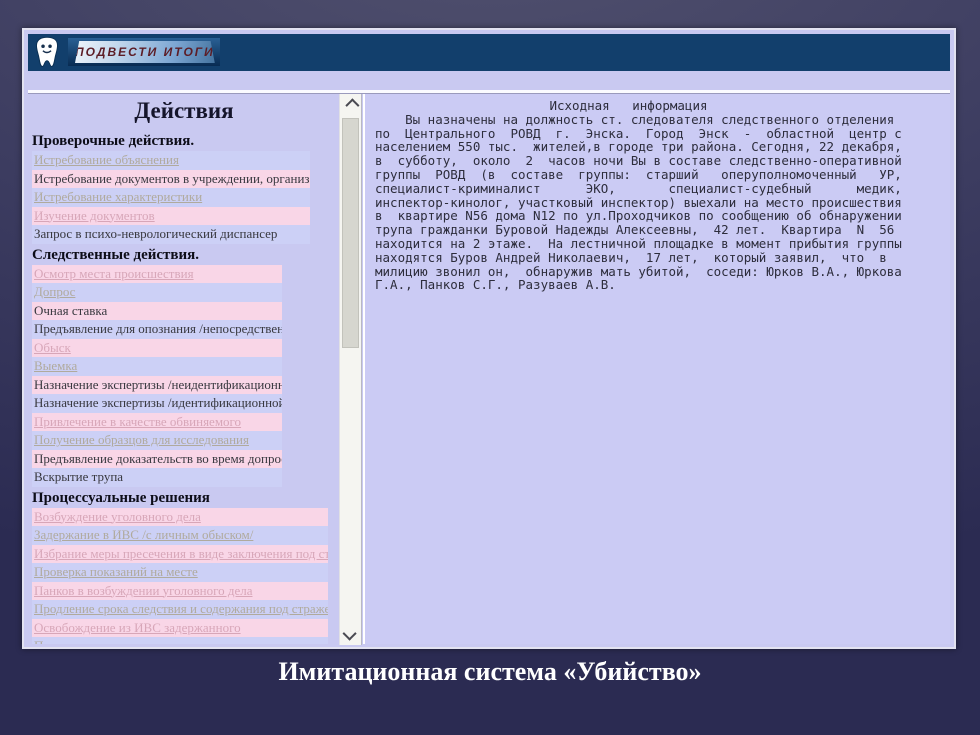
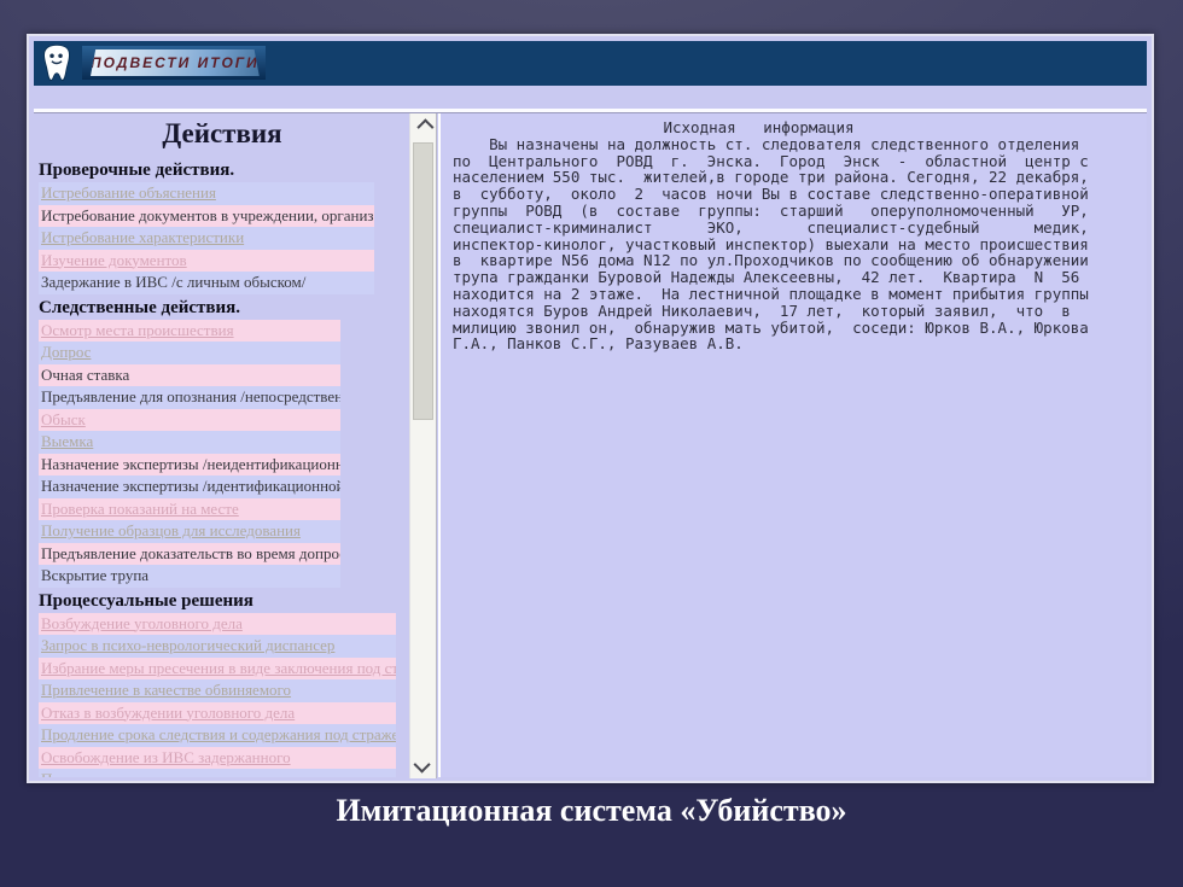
  ПОДВЕСТИ ИТОГИ
  Действия
  Проверочные действия.
  Истребование объяснения
  Истребование документов в учреждении, организ
  Истребование характеристики
  Изучение документов
- Запрос в психо-неврологический диспансер
+ Задержание в ИВС /с личным обыском/
  Следственные действия.
  Осмотр места происшествия
  Допрос
  Очная ставка
  Предъявление для опознания /непосредствен
  Обыск
  Выемка
  Назначение экспертизы /неидентификационн
  Назначение экспертизы /идентификационно
- Привлечение в качестве обвиняемого
+ Проверка показаний на месте
  Получение образцов для исследования
  Предъявление доказательств во время допро
  Вскрытие трупа
  Процессуальные решения
  Возбуждение уголовного дела
- Задержание в ИВС /с личным обыском/
+ Запрос в психо-неврологический диспансер
  Избрание меры пресечения в виде заключения под ст
- Проверка показаний на месте
+ Привлечение в качестве обвиняемого
- Панков в возбуждении уголовного дела
+ Отказ в возбуждении уголовного дела
  Продление срока следствия и содержания под страже
  Освобождение из ИВС задержанного
  Исходная информация
  Вы назначены на должность ст. следователя следственного отделения
  по Центрального РОВД г. Энска. Город Энск - областной центр с
  населением 550 тыс. жителей,в городе три района. Сегодня, 22 декабря,
  в субботу, около 2 часов ночи Вы в составе следственно-оперативной
  группы РОВД (в составе группы: старший оперуполномоченный УР,
  специалист-криминалист ЭКО, специалист-судебный медик,
  инспектор-кинолог, участковый инспектор) выехали на место происшествия
  в квартире N56 дома N12 по ул.Проходчиков по сообщению об обнаружении
  трупа гражданки Буровой Надежды Алексеевны, 42 лет. Квартира N 56
  находится на 2 этаже. На лестничной площадке в момент прибытия группы
  находятся Буров Андрей Николаевич, 17 лет, который заявил, что в
  милицию звонил он, обнаружив мать убитой, соседи: Юрков В.А., Юркова
  Г.А., Панков С.Г., Разуваев А.В.
  Имитационная система «Убийство»
